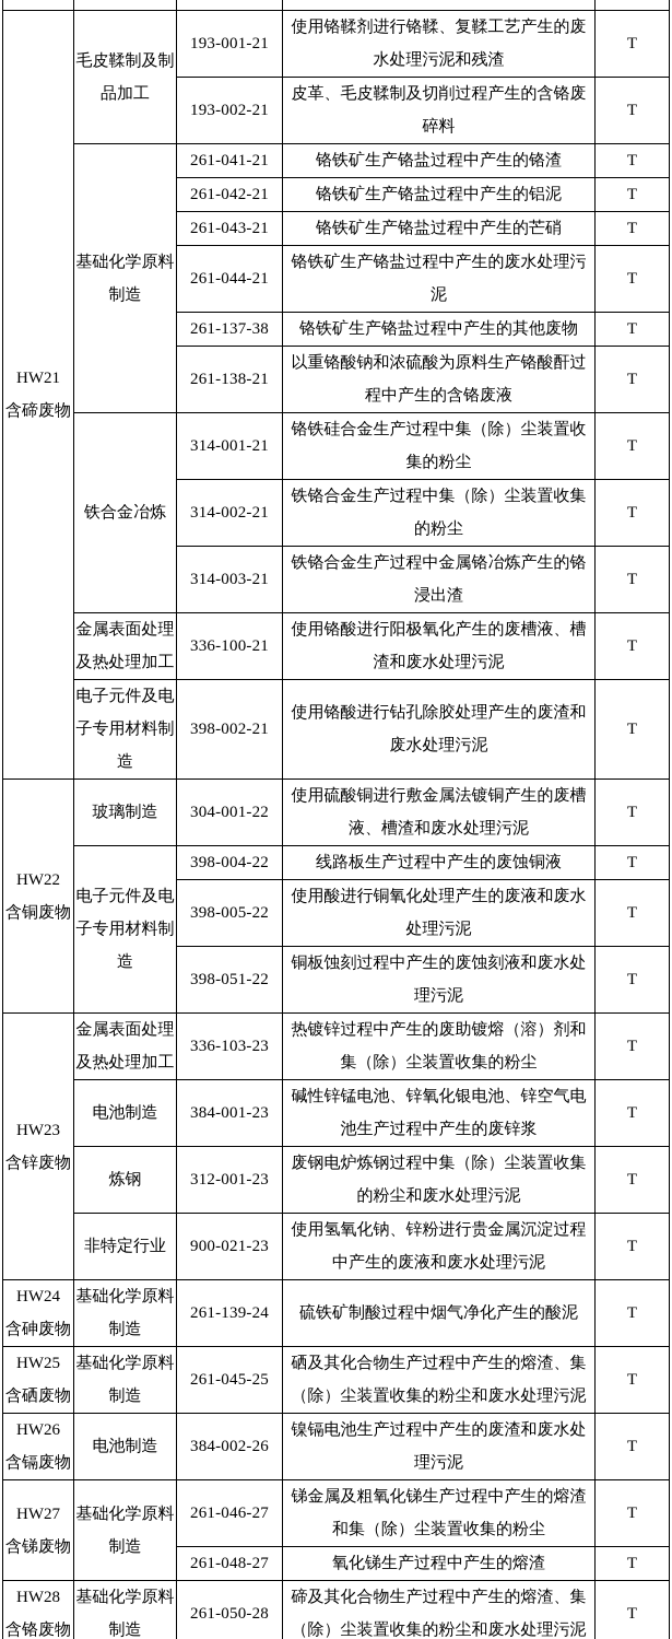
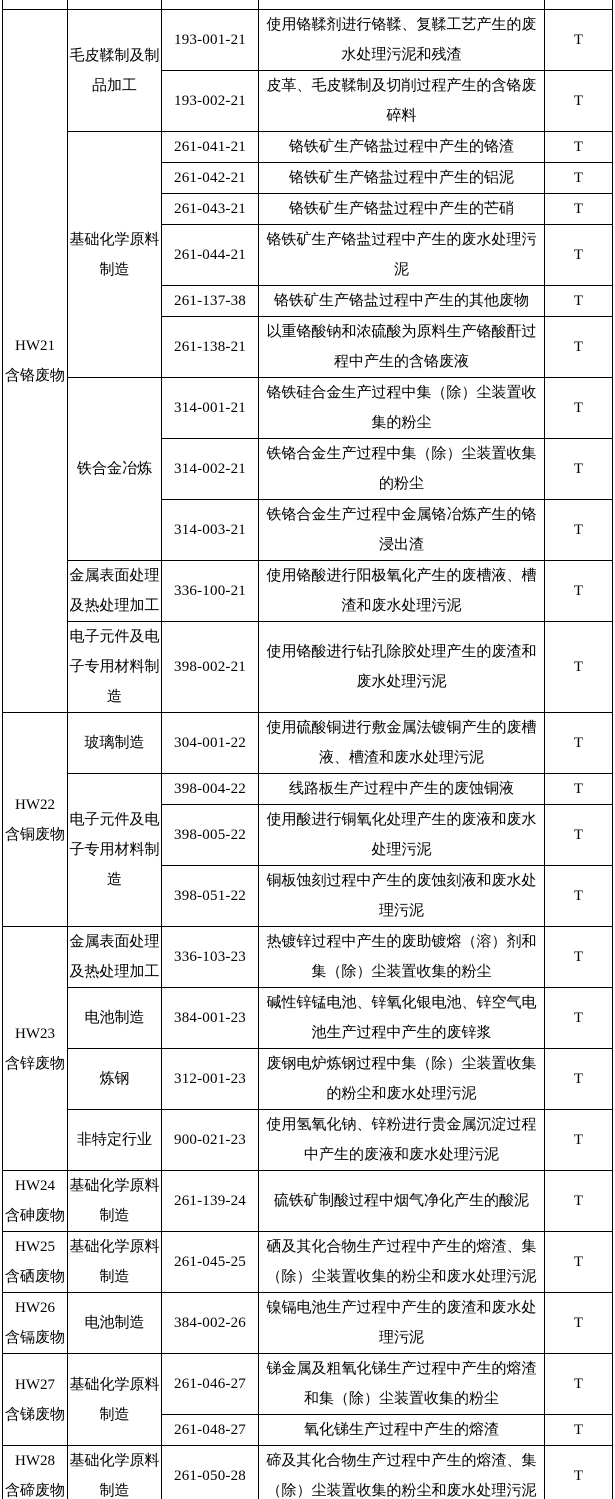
- HW21含碲废物	毛皮鞣制及制品加工	193-001-21	使用铬鞣剂进行铬鞣、复鞣工艺产生的废水处理污泥和残渣	T
+ HW21含铬废物	毛皮鞣制及制品加工	193-001-21	使用铬鞣剂进行铬鞣、复鞣工艺产生的废水处理污泥和残渣	T
  193-002-21	皮革、毛皮鞣制及切削过程产生的含铬废碎料	T
  基础化学原料制造	261-041-21	铬铁矿生产铬盐过程中产生的铬渣	T
  261-042-21	铬铁矿生产铬盐过程中产生的铝泥	T
  261-043-21	铬铁矿生产铬盐过程中产生的芒硝	T
  261-044-21	铬铁矿生产铬盐过程中产生的废水处理污泥	T
  261-137-38	铬铁矿生产铬盐过程中产生的其他废物	T
  261-138-21	以重铬酸钠和浓硫酸为原料生产铬酸酐过程中产生的含铬废液	T
  铁合金冶炼	314-001-21	铬铁硅合金生产过程中集（除）尘装置收集的粉尘	T
  314-002-21	铁铬合金生产过程中集（除）尘装置收集的粉尘	T
  314-003-21	铁铬合金生产过程中金属铬冶炼产生的铬浸出渣	T
  金属表面处理及热处理加工	336-100-21	使用铬酸进行阳极氧化产生的废槽液、槽渣和废水处理污泥	T
  电子元件及电子专用材料制造	398-002-21	使用铬酸进行钻孔除胶处理产生的废渣和废水处理污泥	T
  HW22含铜废物	玻璃制造	304-001-22	使用硫酸铜进行敷金属法镀铜产生的废槽液、槽渣和废水处理污泥	T
  电子元件及电子专用材料制造	398-004-22	线路板生产过程中产生的废蚀铜液	T
  398-005-22	使用酸进行铜氧化处理产生的废液和废水处理污泥	T
  398-051-22	铜板蚀刻过程中产生的废蚀刻液和废水处理污泥	T
  HW23含锌废物	金属表面处理及热处理加工	336-103-23	热镀锌过程中产生的废助镀熔（溶）剂和集（除）尘装置收集的粉尘	T
  电池制造	384-001-23	碱性锌锰电池、锌氧化银电池、锌空气电池生产过程中产生的废锌浆	T
  炼钢	312-001-23	废钢电炉炼钢过程中集（除）尘装置收集的粉尘和废水处理污泥	T
  非特定行业	900-021-23	使用氢氧化钠、锌粉进行贵金属沉淀过程中产生的废液和废水处理污泥	T
  HW24含砷废物	基础化学原料制造	261-139-24	硫铁矿制酸过程中烟气净化产生的酸泥	T
  HW25含硒废物	基础化学原料制造	261-045-25	硒及其化合物生产过程中产生的熔渣、集（除）尘装置收集的粉尘和废水处理污泥	T
  HW26含镉废物	电池制造	384-002-26	镍镉电池生产过程中产生的废渣和废水处理污泥	T
  HW27含锑废物	基础化学原料制造	261-046-27	锑金属及粗氧化锑生产过程中产生的熔渣和集（除）尘装置收集的粉尘	T
  261-048-27	氧化锑生产过程中产生的熔渣	T
- HW28含铬废物	基础化学原料制造	261-050-28	碲及其化合物生产过程中产生的熔渣、集（除）尘装置收集的粉尘和废水处理污泥	T
+ HW28含碲废物	基础化学原料制造	261-050-28	碲及其化合物生产过程中产生的熔渣、集（除）尘装置收集的粉尘和废水处理污泥	T
